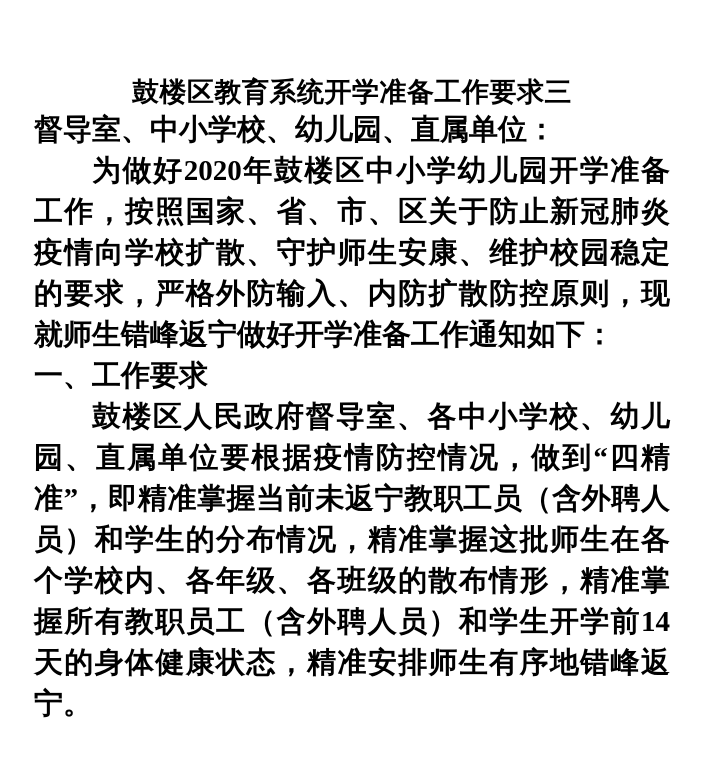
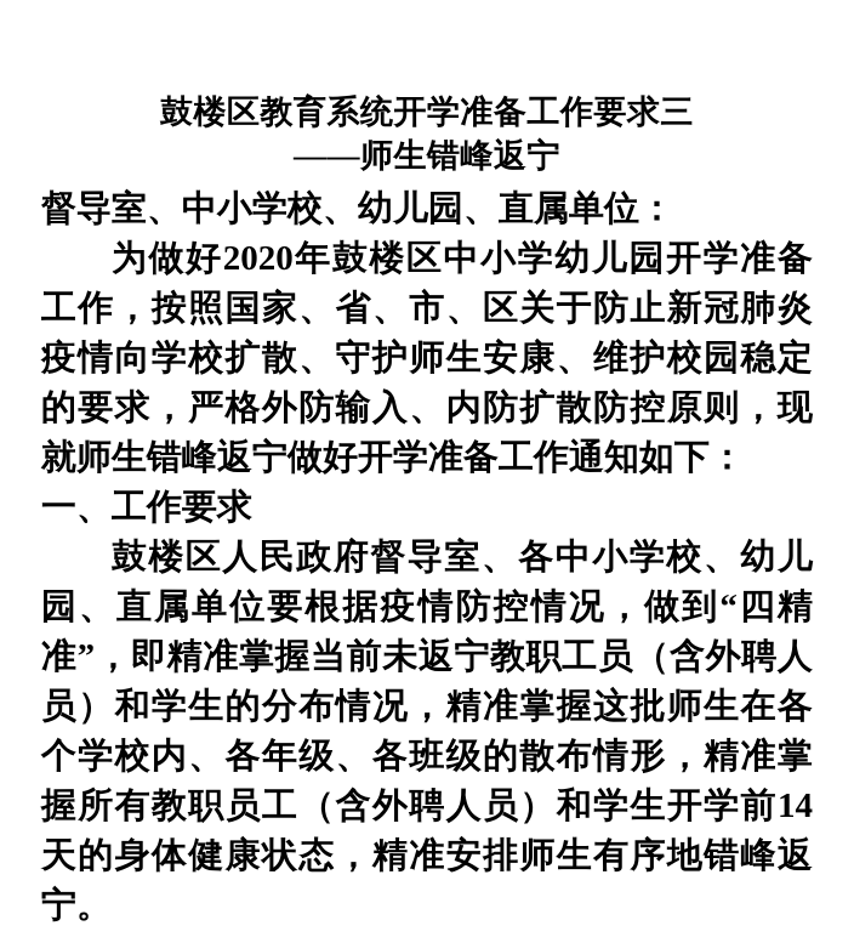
  鼓楼区教育系统开学准备工作要求三
+ ——师生错峰返宁
  督导室、中小学校、幼儿园、直属单位：
  为做好2020年鼓楼区中小学幼儿园开学准备工作，按照国家、省、市、区关于防止新冠肺炎疫情向学校扩散、守护师生安康、维护校园稳定的要求，严格外防输入、内防扩散防控原则，现就师生错峰返宁做好开学准备工作通知如下：
  一、工作要求
  鼓楼区人民政府督导室、各中小学校、幼儿园、直属单位要根据疫情防控情况，做到“四精准”，即精准掌握当前未返宁教职工员（含外聘人员）和学生的分布情况，精准掌握这批师生在各个学校内、各年级、各班级的散布情形，精准掌握所有教职员工（含外聘人员）和学生开学前14天的身体健康状态，精准安排师生有序地错峰返宁。
